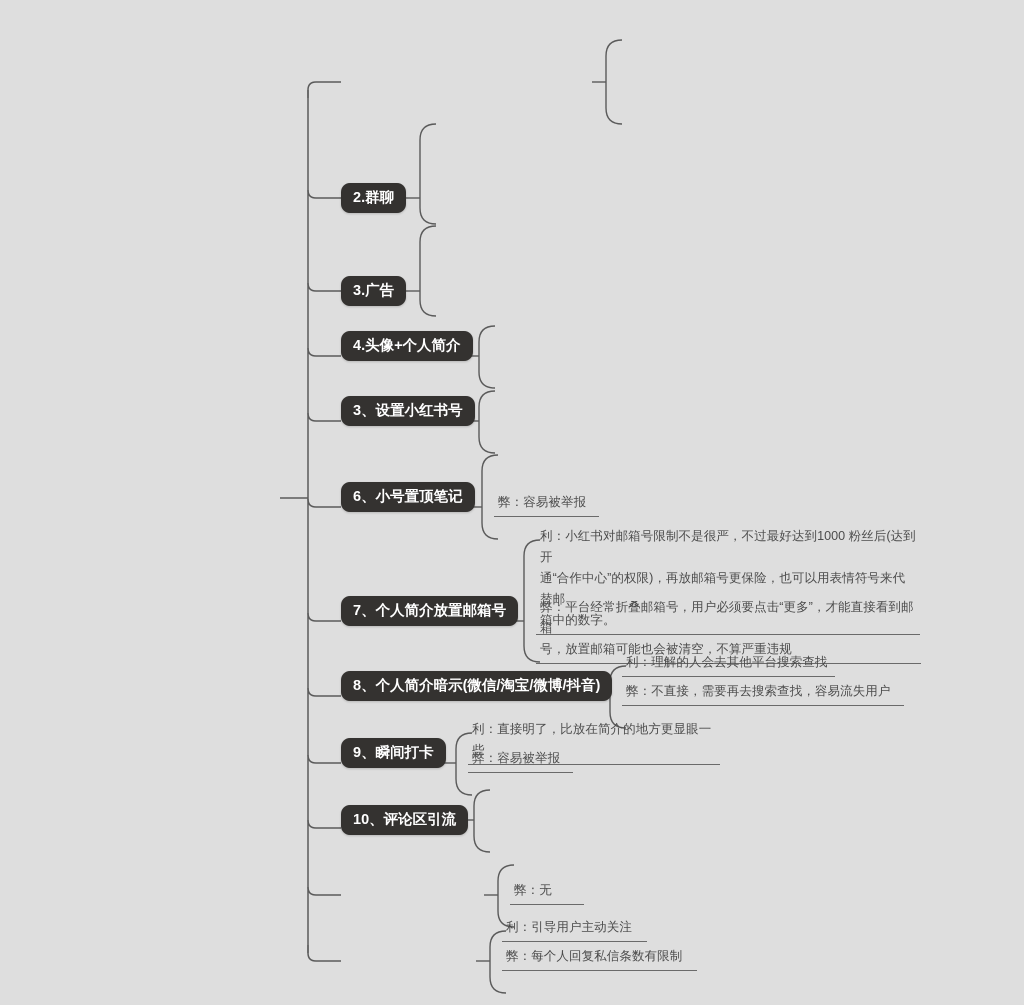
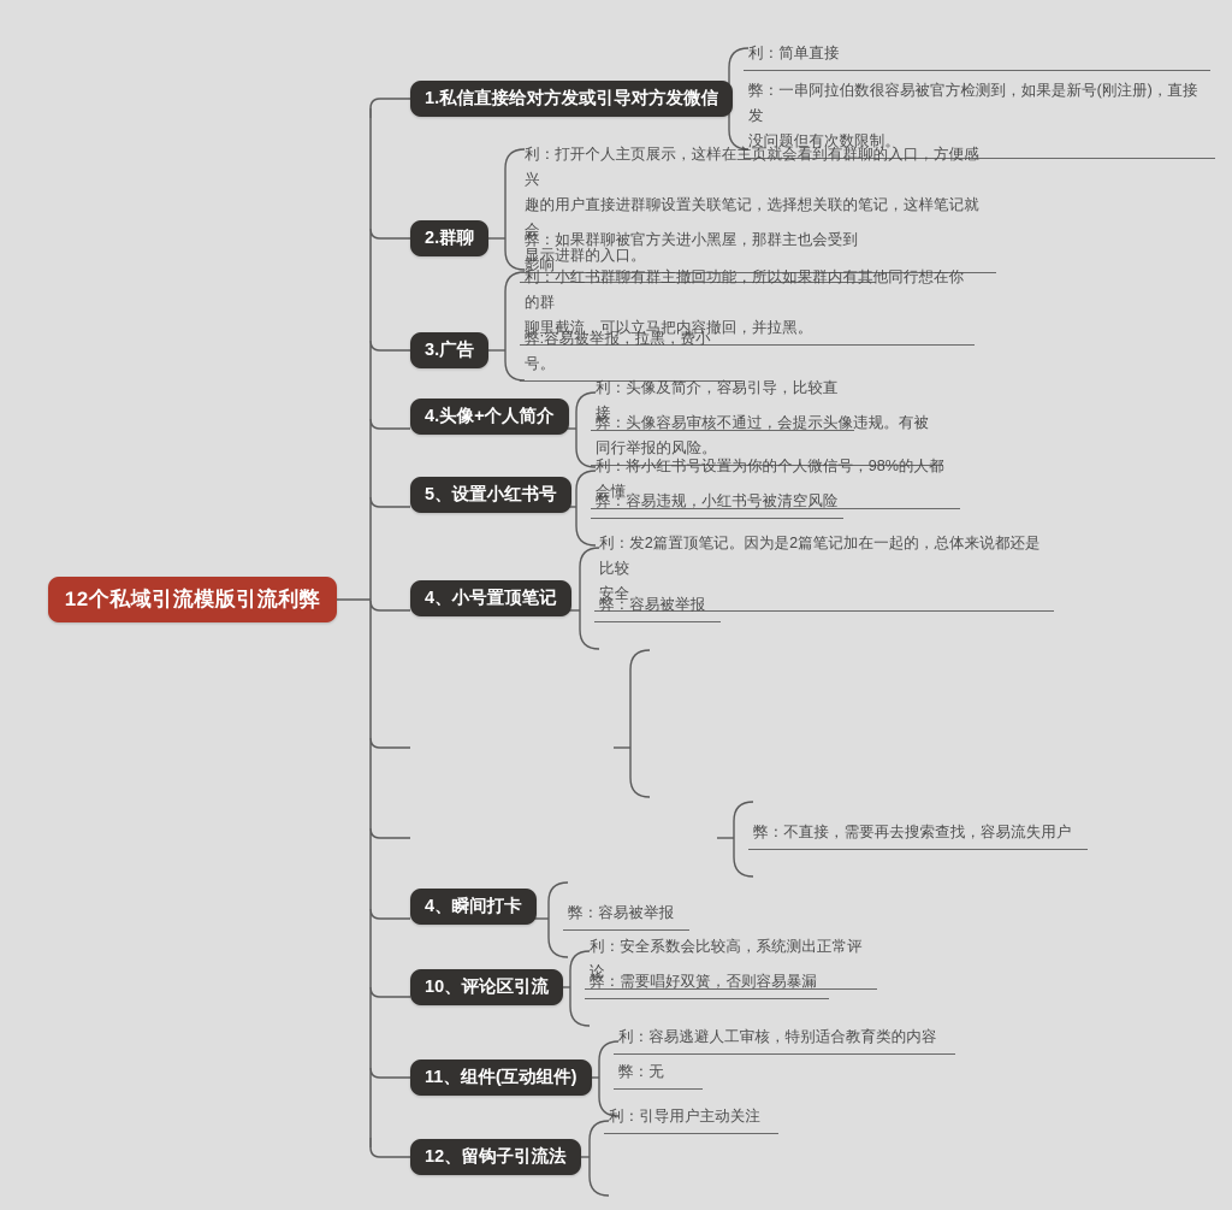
+ 12个私域引流模版引流利弊
+ 1.私信直接给对方发或引导对方发微信
  2.群聊
  3.广告
  4.头像+个人简介
- 3、设置小红书号
+ 5、设置小红书号
- 6、小号置顶笔记
+ 4、小号置顶笔记
- 7、个人简介放置邮箱号
- 8、个人简介暗示(微信/淘宝/微博/抖音)
- 9、瞬间打卡
+ 4、瞬间打卡
  10、评论区引流
+ 11、组件(互动组件)
+ 12、留钩子引流法
+ 利：简单直接
+ 弊：一串阿拉伯数很容易被官方检测到，如果是新号(刚注册)，直接发
+ 没问题但有次数限制。
+ 利：打开个人主页展示，这样在主页就会看到有群聊的入口，方便感兴
+ 趣的用户直接进群聊设置关联笔记，选择想关联的笔记，这样笔记就会
+ 显示进群的入口。
+ 弊：如果群聊被官方关进小黑屋，那群主也会受到影响
+ 利：小红书群聊有群主撤回功能，所以如果群内有其他同行想在你的群
+ 聊里截流，可以立马把内容撤回，并拉黑。
+ 弊:容易被举报，拉黑，费小号。
+ 利：头像及简介，容易引导，比较直接
+ 弊：头像容易审核不通过，会提示头像违规。有被同行举报的风险。
+ 利：将小红书号设置为你的个人微信号，98%的人都会懂
+ 弊：容易违规，小红书号被清空风险
+ 利：发2篇置顶笔记。因为是2篇笔记加在一起的，总体来说都还是比较
+ 安全
  弊：容易被举报
- 利：小红书对邮箱号限制不是很严，不过最好达到1000 粉丝后(达到开
- 通“合作中心”的权限)，再放邮箱号更保险，也可以用表情符号来代替邮
- 箱中的数字。
- 弊：平台经常折叠邮箱号，用户必须要点击“更多”，才能直接看到邮箱
- 号，放置邮箱可能也会被清空，不算严重违规
- 利：理解的人会去其他平台搜索查找
  弊：不直接，需要再去搜索查找，容易流失用户
- 利：直接明了，比放在简介的地方更显眼一些
  弊：容易被举报
+ 利：安全系数会比较高，系统测出正常评论
+ 弊：需要唱好双簧，否则容易暴漏
+ 利：容易逃避人工审核，特别适合教育类的内容
  弊：无
  利：引导用户主动关注
- 弊：每个人回复私信条数有限制
